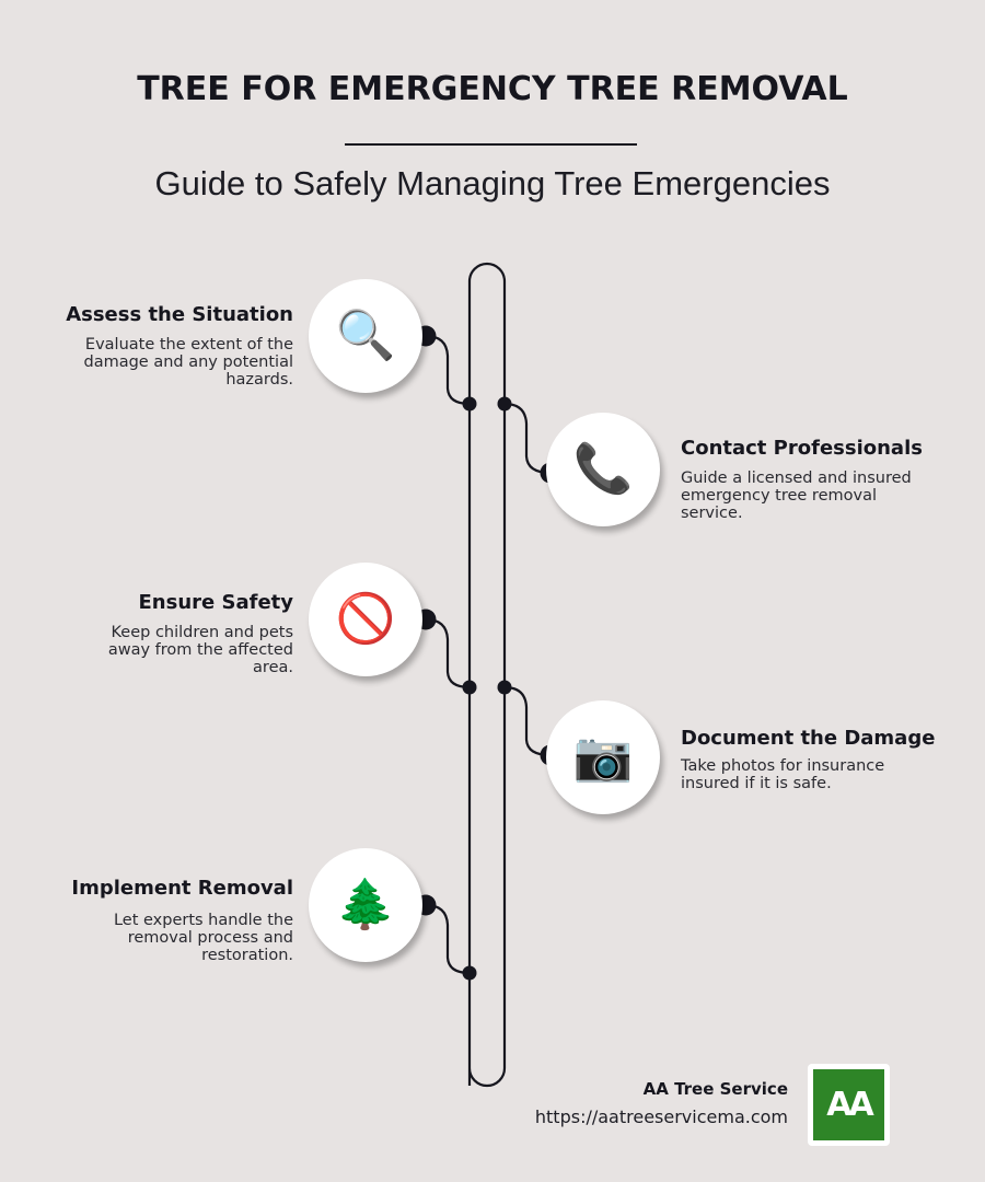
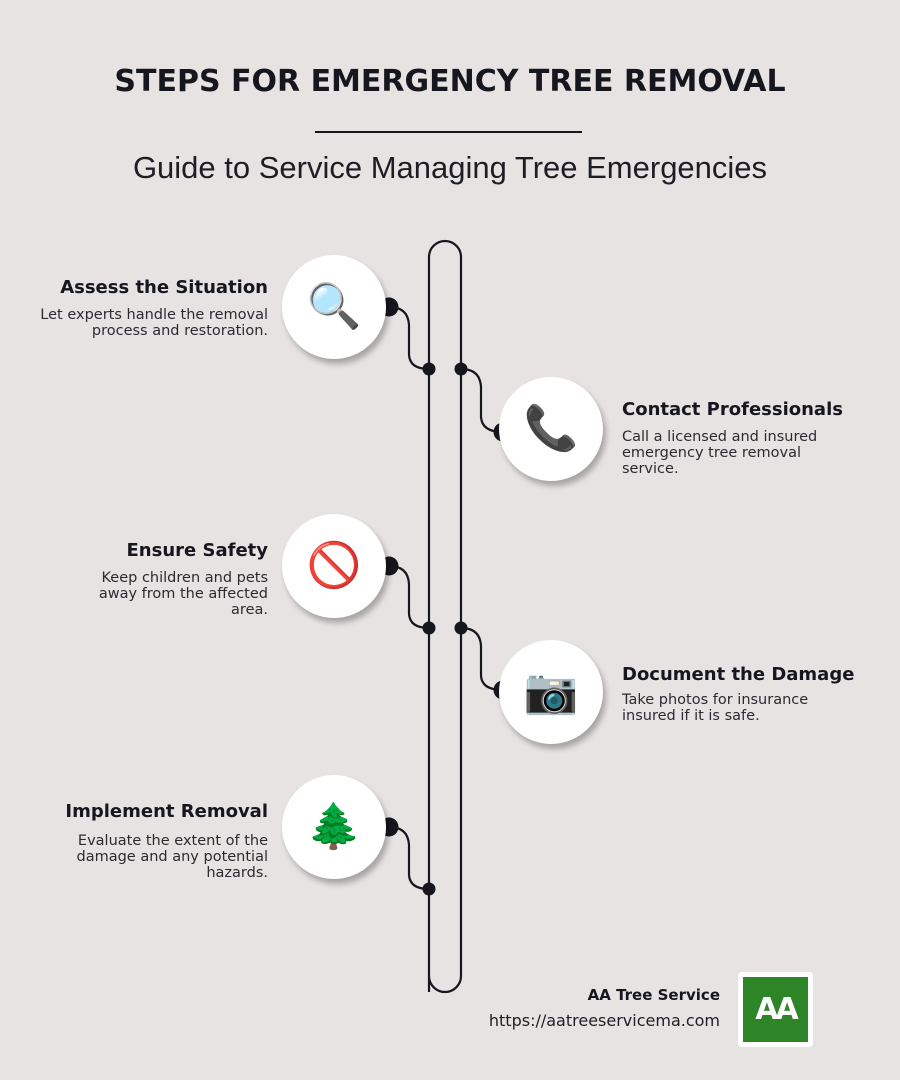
- TREE FOR EMERGENCY TREE REMOVAL
+ STEPS FOR EMERGENCY TREE REMOVAL
- Guide to Safely Managing Tree Emergencies
+ Guide to Service Managing Tree Emergencies
  Assess the Situation
- Evaluate the extent of the damage and any potential hazards.
+ Let experts handle the removal process and restoration.
  🔍
  📞
  Contact Professionals
- Guide a licensed and insured emergency tree removal service.
+ Call a licensed and insured emergency tree removal service.
  Ensure Safety
  Keep children and pets away from the affected area.
  🚫
  📷
  Document the Damage
  Take photos for insurance insured if it is safe.
  Implement Removal
- Let experts handle the removal process and restoration.
+ Evaluate the extent of the damage and any potential hazards.
  🌲
  AA Tree Service
  https://aatreeservicema.com
  AA
